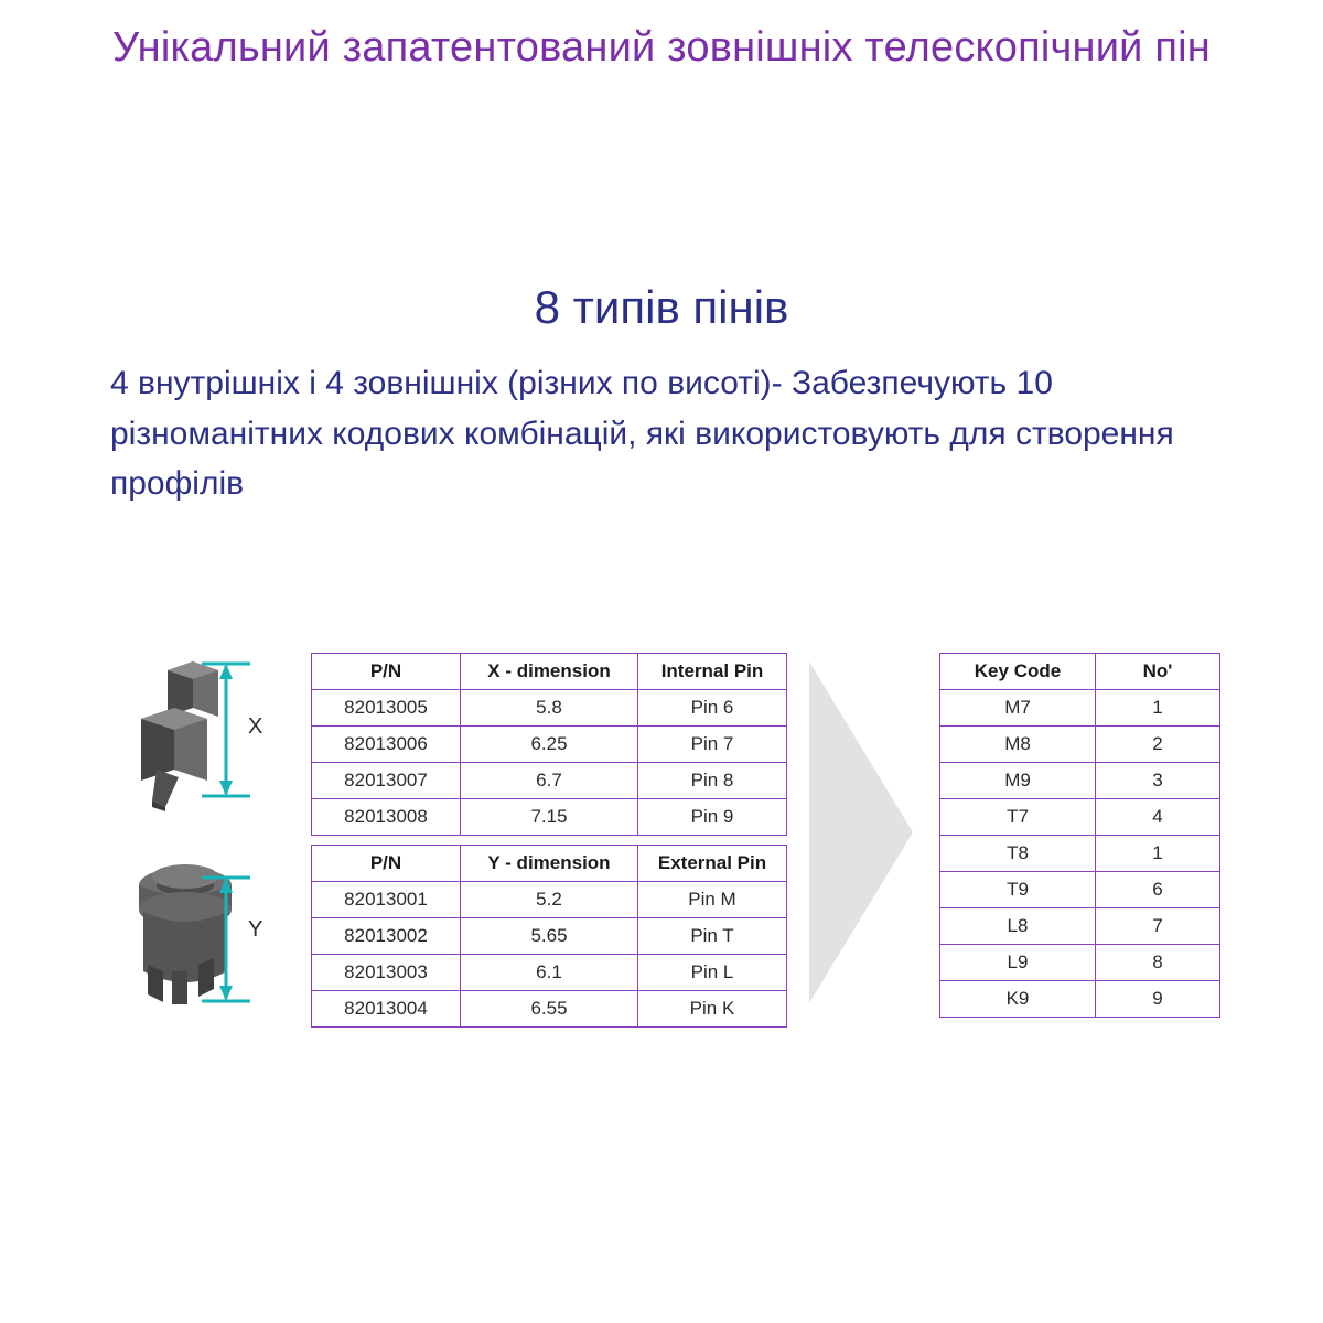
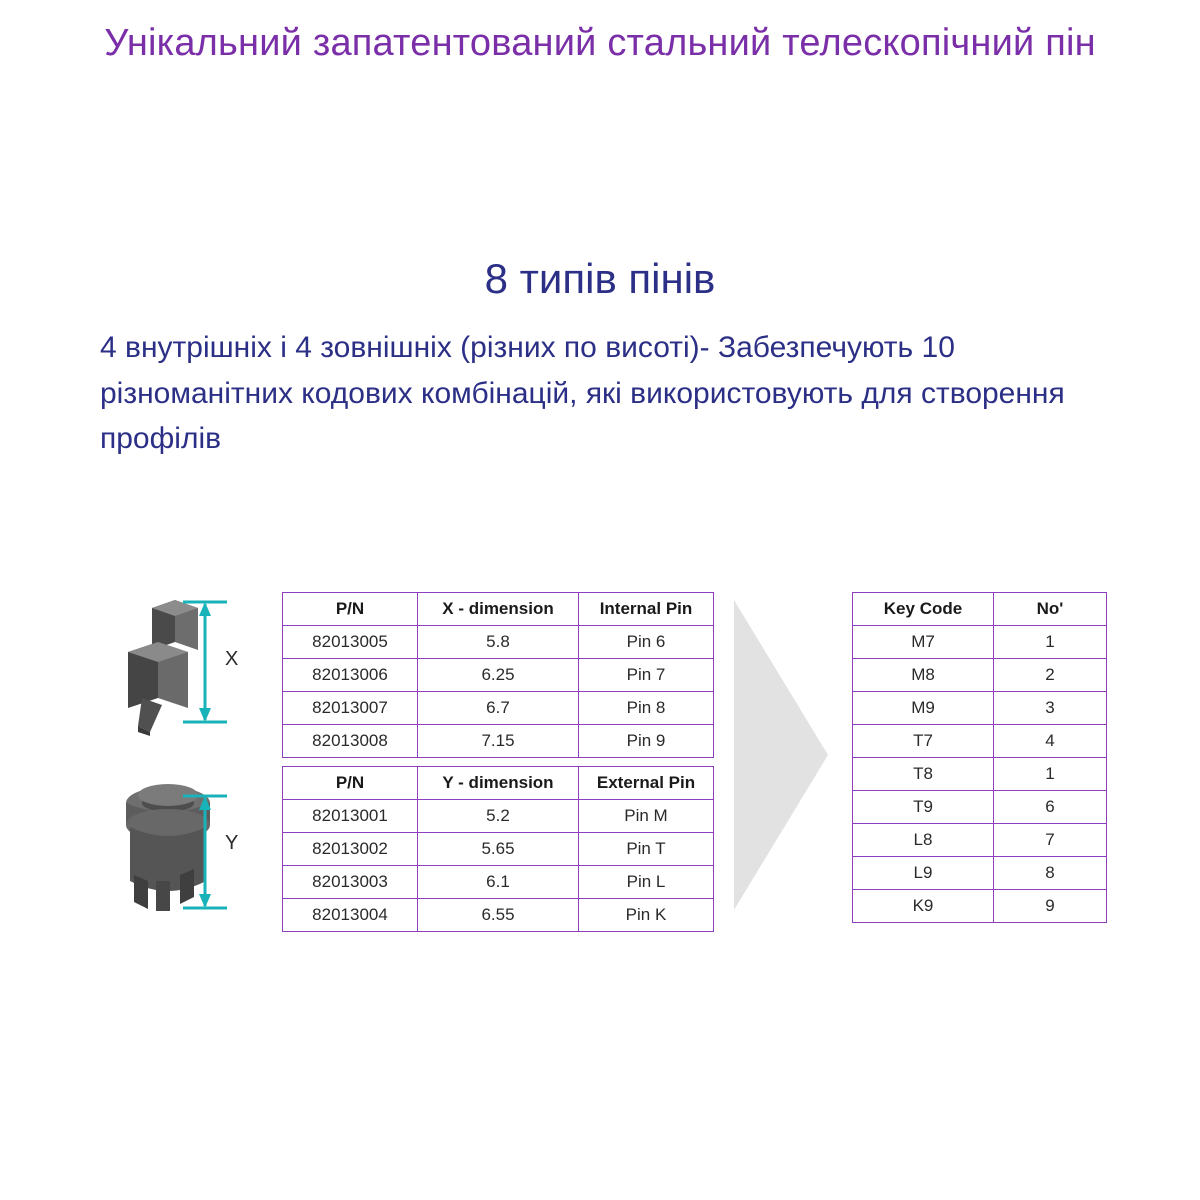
- Унікальний запатентований зовнішніх телескопічний пін
+ Унікальний запатентований стальний телескопічний пін
  8 типів пінів
  4 внутрішніх і 4 зовнішніх (різних по висоті)- Забезпечують 10 різноманітних кодових комбінацій, які використовують для створення профілів
  X
  Y
  P/N	X - dimension	Internal Pin
  82013005	5.8	Pin 6
  82013006	6.25	Pin 7
  82013007	6.7	Pin 8
  82013008	7.15	Pin 9
  P/N	Y - dimension	External Pin
  82013001	5.2	Pin M
  82013002	5.65	Pin T
  82013003	6.1	Pin L
  82013004	6.55	Pin K
  Key Code	No'
  M7	1
  M8	2
  M9	3
  T7	4
  T8	1
  T9	6
  L8	7
  L9	8
  K9	9
